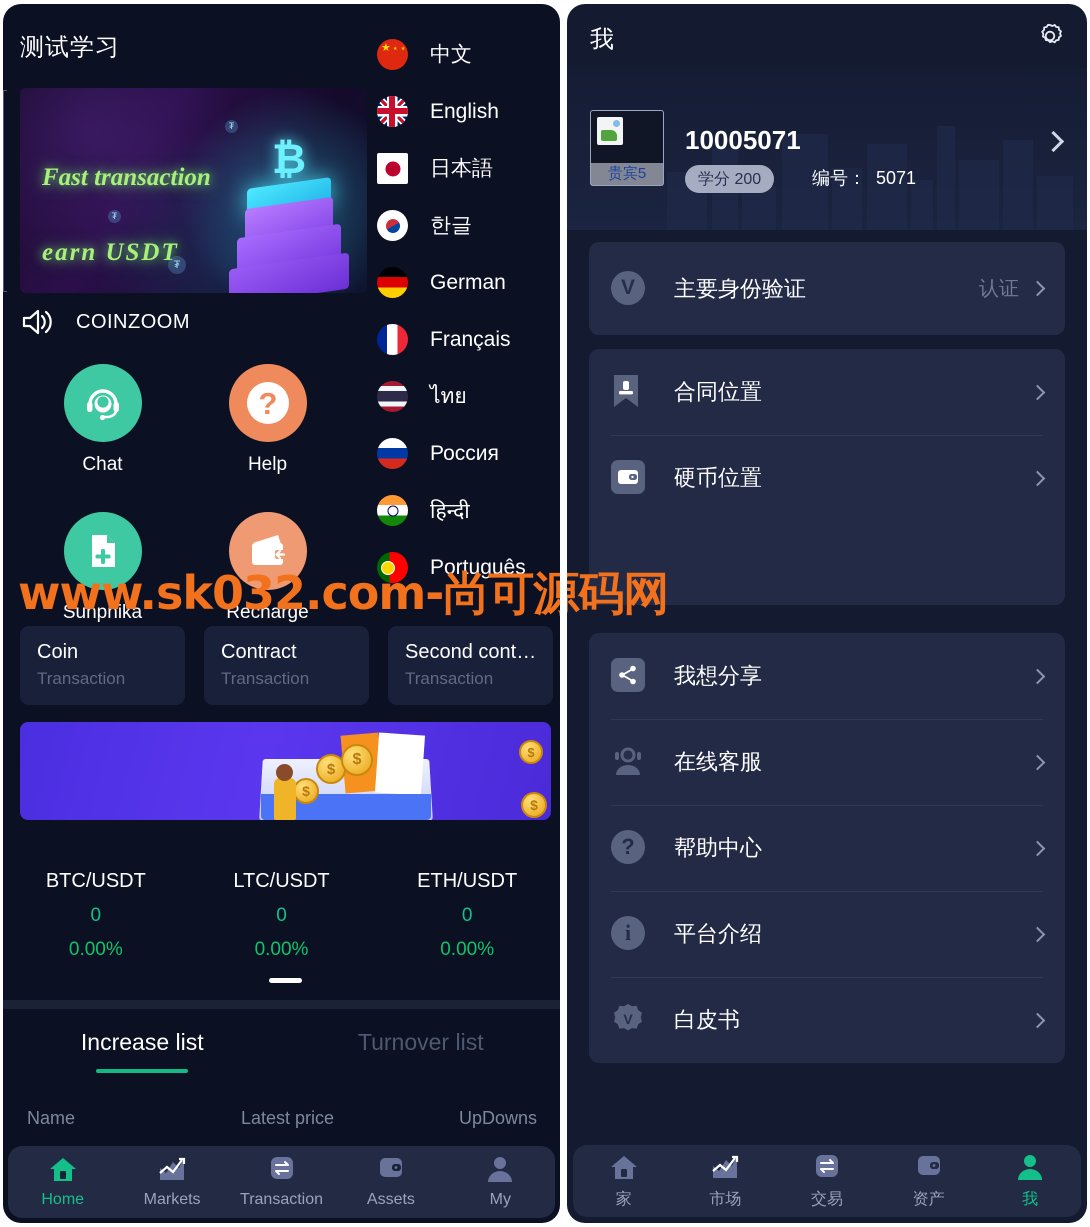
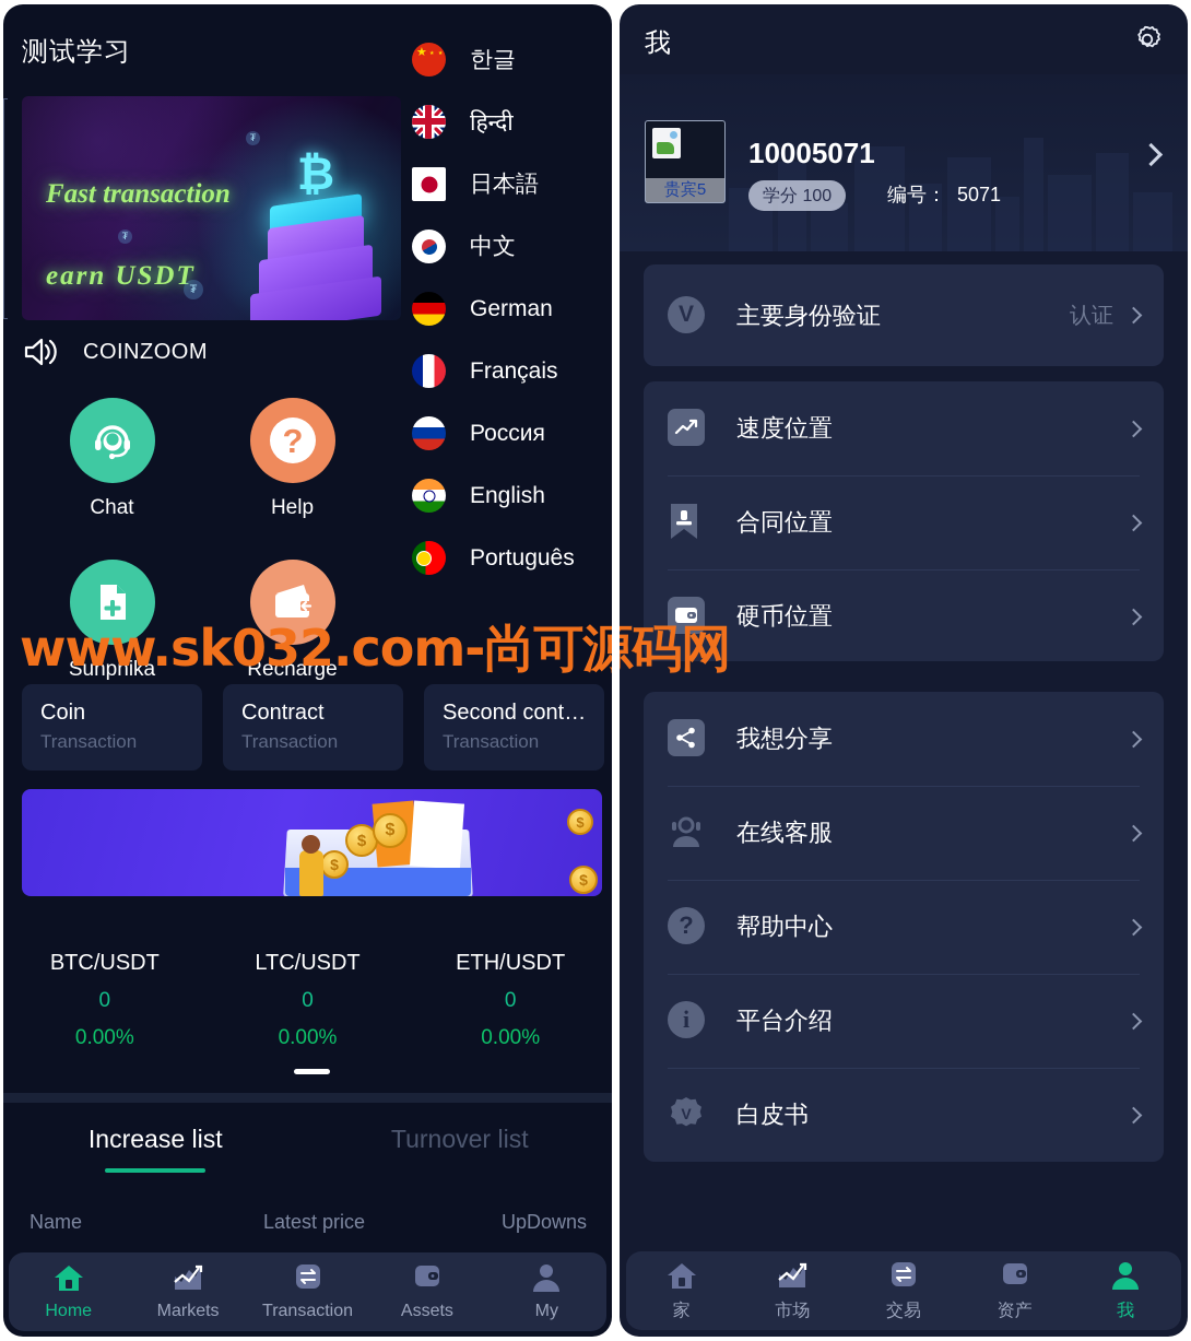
  测试学习
  Fast transaction
  earn USDT
  ₮
  ₮
  ₮
  ₿
  COINZOOM
  Chat
  ?
  Help
  Sunpnika
  Recharge
  Coin
  Transaction
  Contract
  Transaction
  Second cont…
  Transaction
  BTC/USDT
  0
  0.00%
  LTC/USDT
  0
  0.00%
  ETH/USDT
  0
  0.00%
  Increase list
  Turnover list
  Name
  Latest price
  UpDowns
  Home
  Markets
  Transaction
  Assets
  My
- 中文
+ 한글
- English
+ हिन्दी
  日本語
- 한글
+ 中文
  German
  Français
- ไทย
  Россия
- हिन्दी
+ English
  Português
  我
  贵宾5
  10005071
- 学分 200
+ 学分 100
  编号： 5071
  V
  主要身份验证
  认证
+ 速度位置
  合同位置
  硬币位置
  我想分享
  在线客服
  ?
  帮助中心
  i
  平台介绍
  V
  白皮书
  家
  市场
  交易
  资产
  我
  www.sk032.com-尚可源码网
